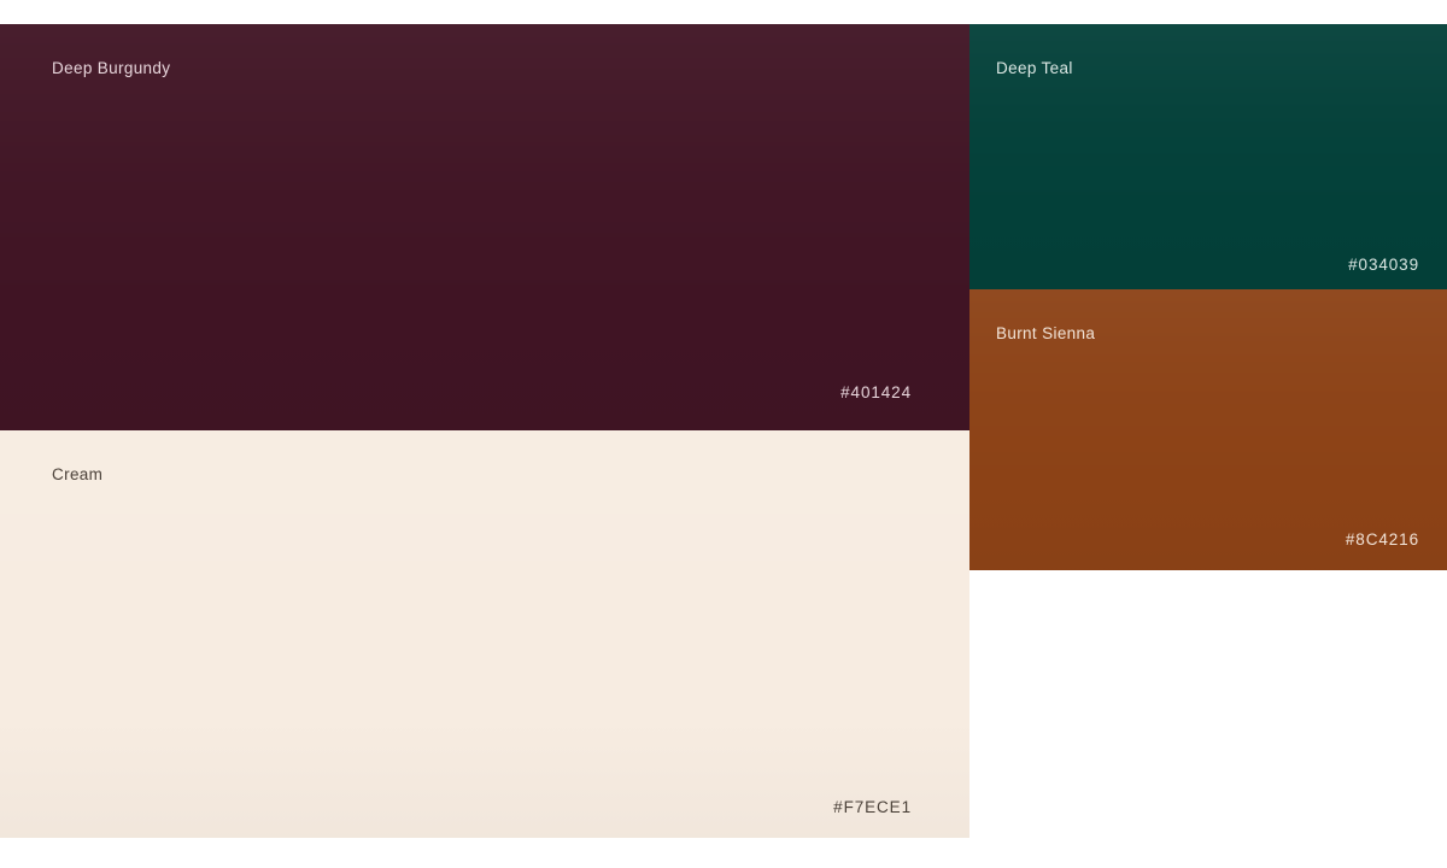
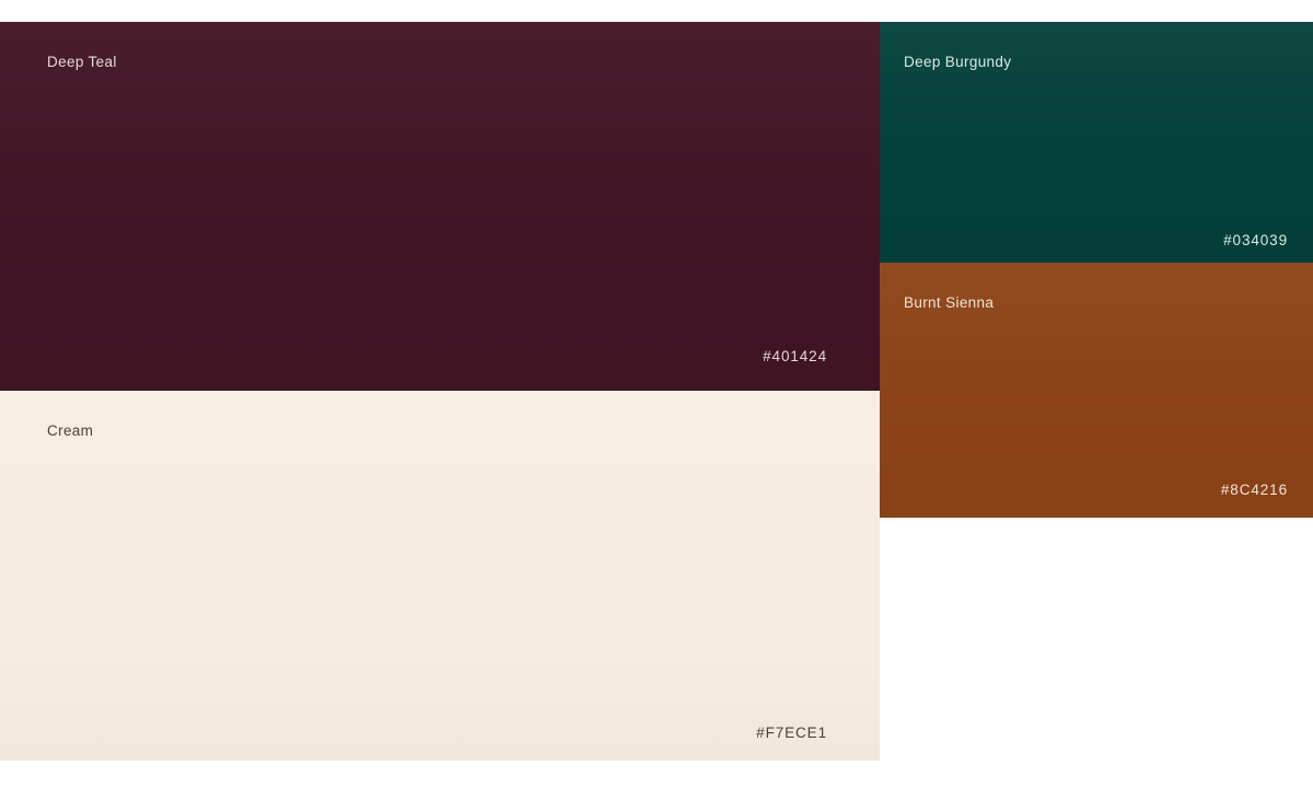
- Deep Burgundy
+ Deep Teal
  #401424
  Cream
  #F7ECE1
- Deep Teal
+ Deep Burgundy
  #034039
  Burnt Sienna
  #8C4216
